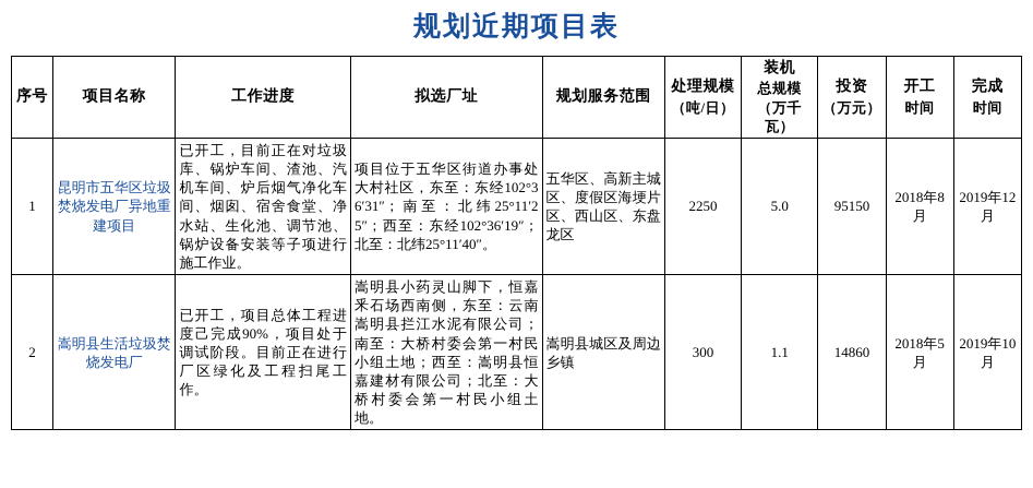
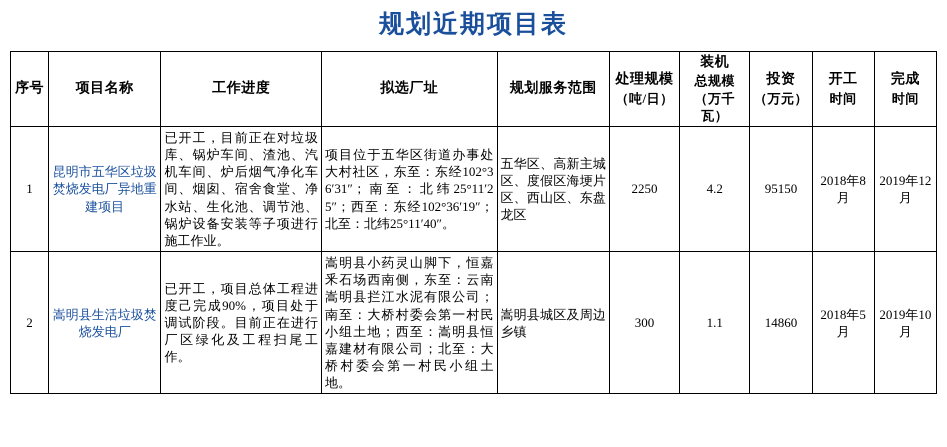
  规划近期项目表
  序号	项目名称	工作进度	拟选厂址	规划服务范围	处理规模 （吨/日）	装机 总规模 （万千瓦）	投资 （万元）	开工 时间	完成 时间
- 1	昆明市五华区垃圾焚烧发电厂异地重建项目	已开工，目前正在对垃圾库、锅炉车间、渣池、汽机车间、炉后烟气净化车间、烟囱、宿舍食堂、净水站、生化池、调节池、锅炉设备安装等子项进行施工作业。	项目位于五华区街道办事处大村社区，东至：东经102°36′31″；南至：北纬25°11′25″；西至：东经102°36′19″；北至：北纬25°11′40″。	五华区、高新主城区、度假区海埂片区、西山区、东盘龙区	2250	5.0	95150	2018年8月	2019年12月
+ 1	昆明市五华区垃圾焚烧发电厂异地重建项目	已开工，目前正在对垃圾库、锅炉车间、渣池、汽机车间、炉后烟气净化车间、烟囱、宿舍食堂、净水站、生化池、调节池、锅炉设备安装等子项进行施工作业。	项目位于五华区街道办事处大村社区，东至：东经102°36′31″；南至：北纬25°11′25″；西至：东经102°36′19″；北至：北纬25°11′40″。	五华区、高新主城区、度假区海埂片区、西山区、东盘龙区	2250	4.2	95150	2018年8月	2019年12月
  2	嵩明县生活垃圾焚烧发电厂	已开工，项目总体工程进度己完成90%，项目处于调试阶段。目前正在进行厂区绿化及工程扫尾工作。	嵩明县小药灵山脚下，恒嘉釆石场西南侧，东至：云南嵩明县拦江水泥有限公司；南至：大桥村委会第一村民小组土地；西至：嵩明县恒嘉建材有限公司；北至：大桥村委会第一村民小组土地。	嵩明县城区及周边乡镇	300	1.1	14860	2018年5月	2019年10月
